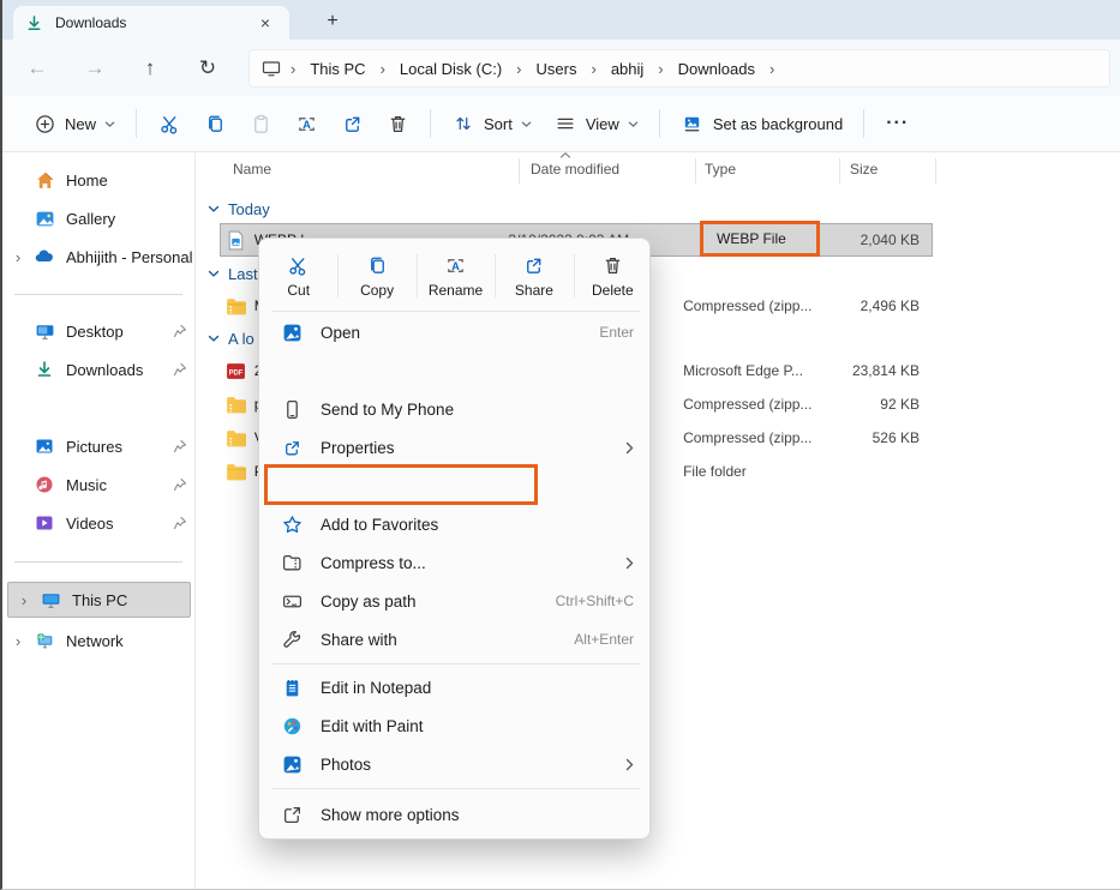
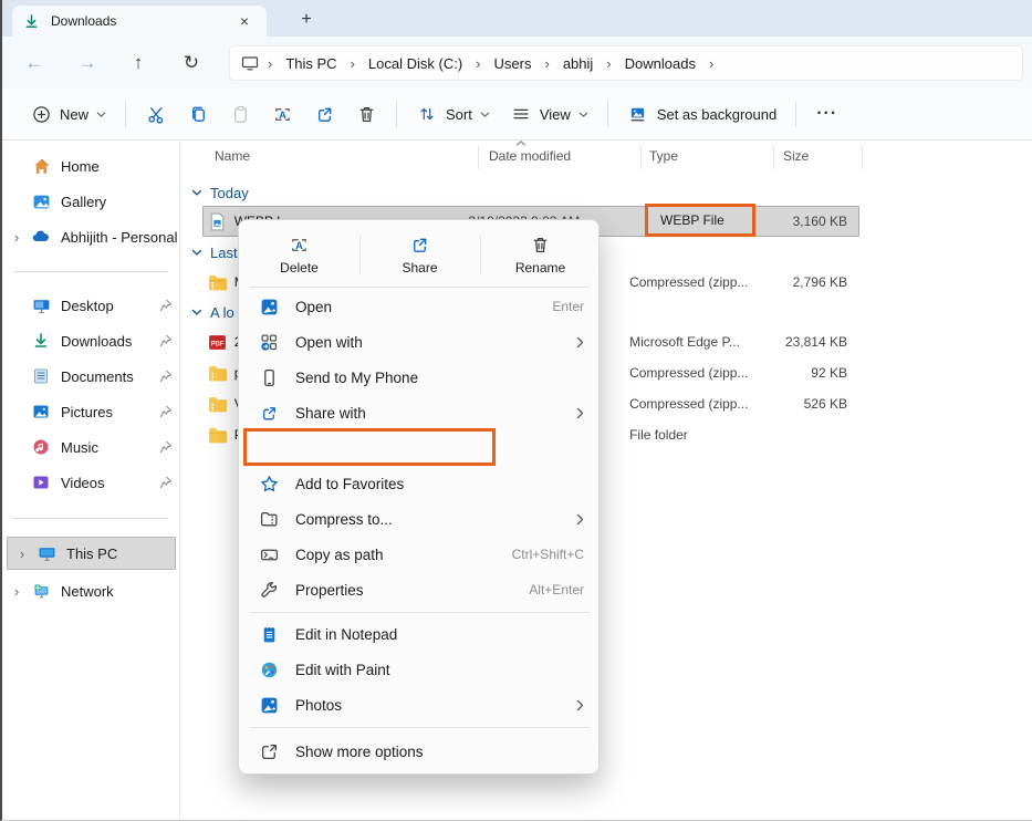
  Downloads
  ×
  +
  ←
  →
  ↑
  ↻
  ›
  This PC
  ›
  Local Disk (C:)
  ›
  Users
  ›
  abhij
  ›
  Downloads
  ›
  New
  A
  Sort
  View
  Set as background
  ···
  Home
  Gallery
  ›
  Abhijith - Personal
  Desktop
  Downloads
+ Documents
  Pictures
  Music
  Videos
  ›
  This PC
  ›
  Network
  Name
  Date modified
  Type
  Size
  Today
- 2,040 KB
+ 3,160 KB
  WEBP File
  Last
  Compressed (zipp...
- 2,496 KB
+ 2,796 KB
  A lo
  Microsoft Edge P...
  23,814 KB
  Compressed (zipp...
  92 KB
  Compressed (zipp...
  526 KB
  File folder
- Cut
- Copy
  A
- Rename
+ Delete
  Share
- Delete
+ Rename
  Open
  Enter
+ Open with
  Send to My Phone
- Properties
+ Share with
  Add to Favorites
  Compress to...
  Copy as path
  Ctrl+Shift+C
- Share with
+ Properties
  Alt+Enter
  Edit in Notepad
  Edit with Paint
  Photos
  Show more options
